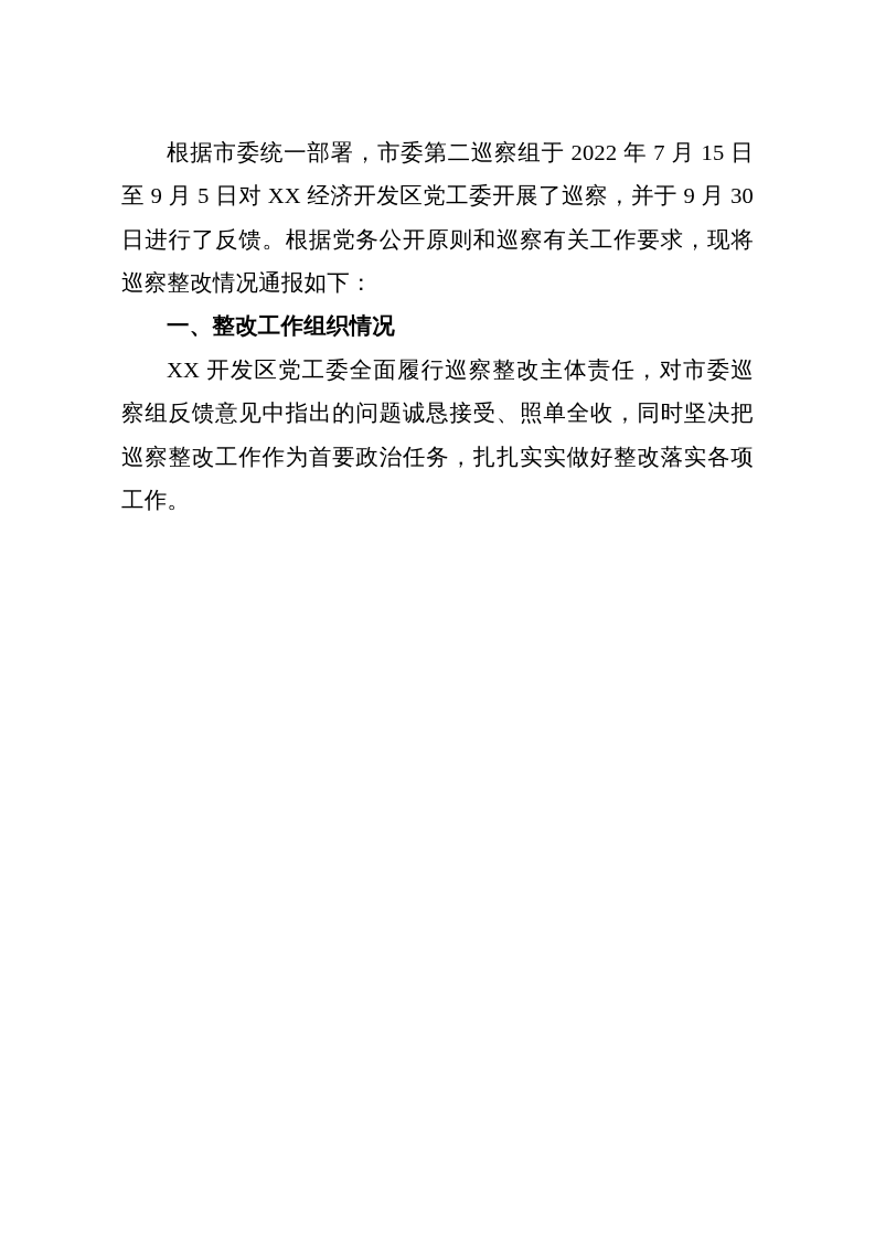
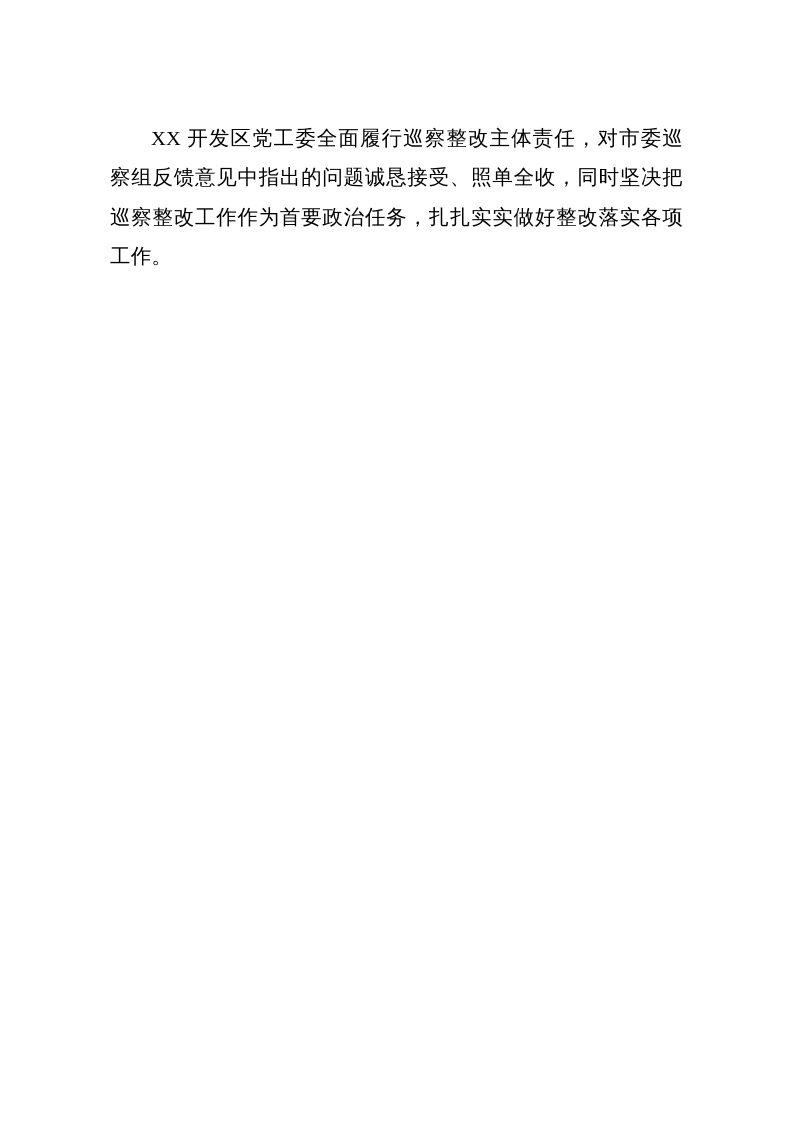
- 根据市委统一部署，市委第二巡察组于 2022 年 7 月 15 日至 9 月 5 日对 XX 经济开发区党工委开展了巡察，并于 9 月 30 日进行了反馈。根据党务公开原则和巡察有关工作要求，现将巡察整改情况通报如下：
- 一、整改工作组织情况
  XX 开发区党工委全面履行巡察整改主体责任，对市委巡察组反馈意见中指出的问题诚恳接受、照单全收，同时坚决把巡察整改工作作为首要政治任务，扎扎实实做好整改落实各项工作。
